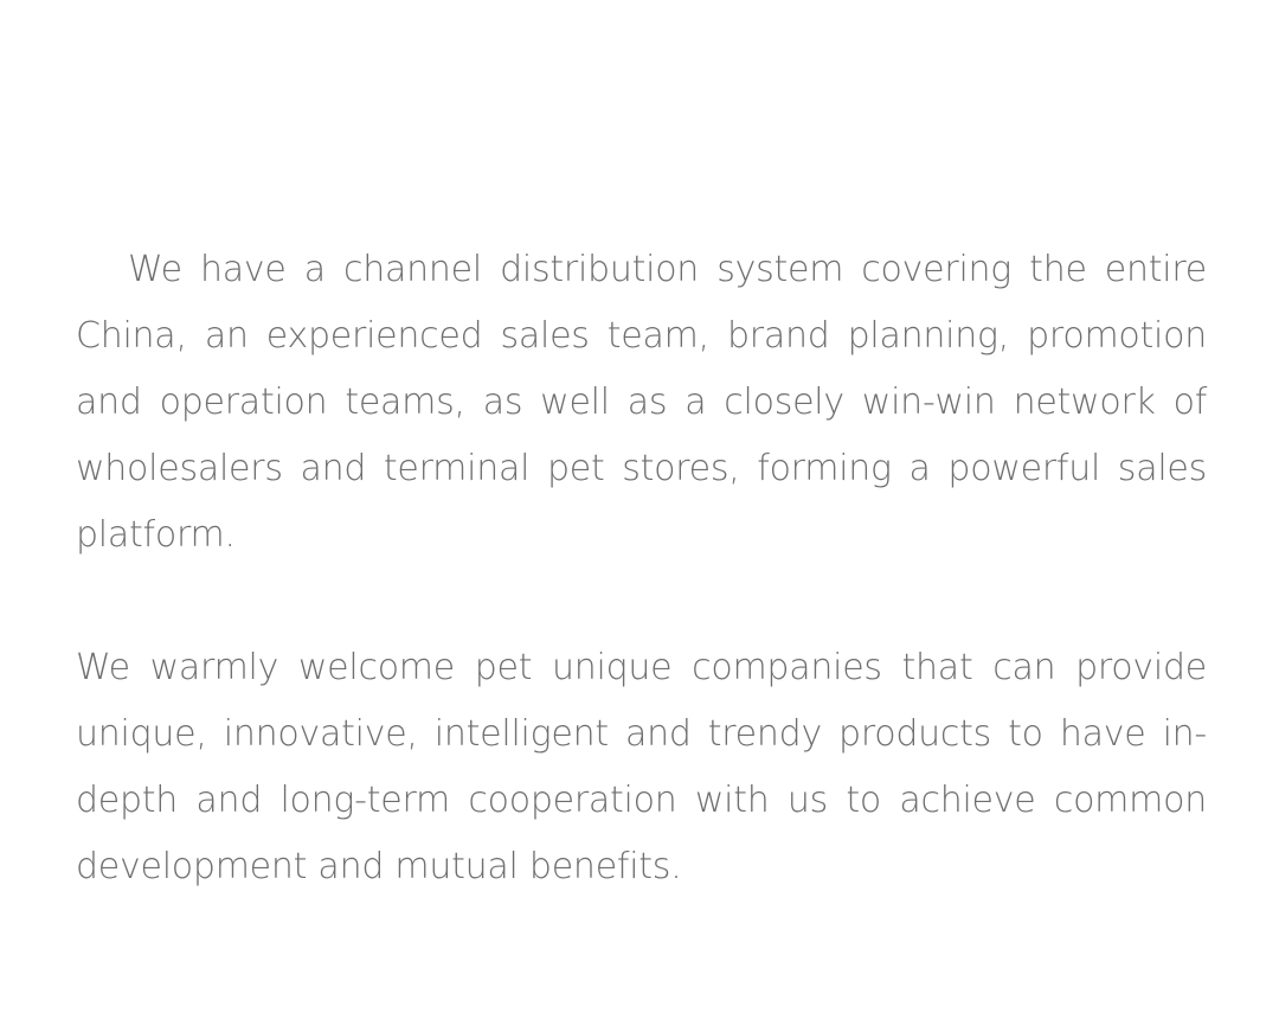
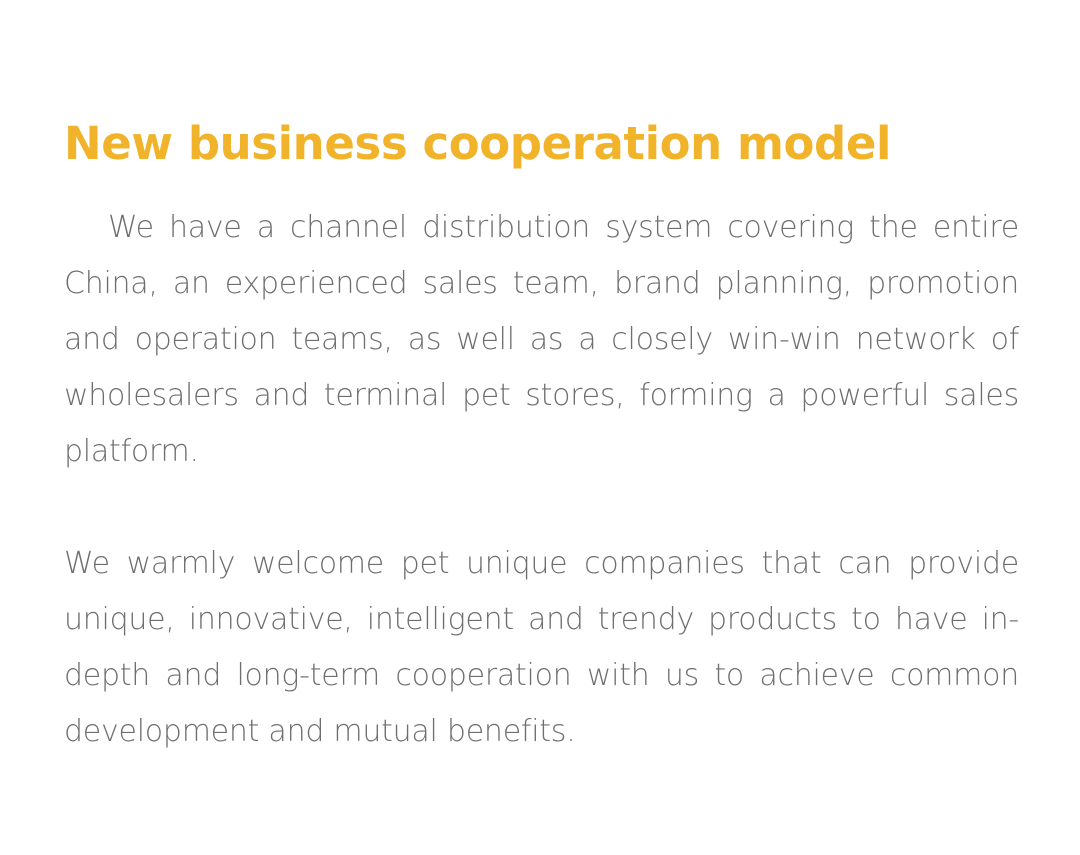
+ New business cooperation model
  We have a channel distribution system covering the entire China, an experienced sales team, brand planning, promotion and operation teams, as well as a closely win-win network of wholesalers and terminal pet stores, forming a powerful sales platform.
  We warmly welcome pet unique companies that can provide unique, innovative, intelligent and trendy products to have in-depth and long-term cooperation with us to achieve common development and mutual benefits.
